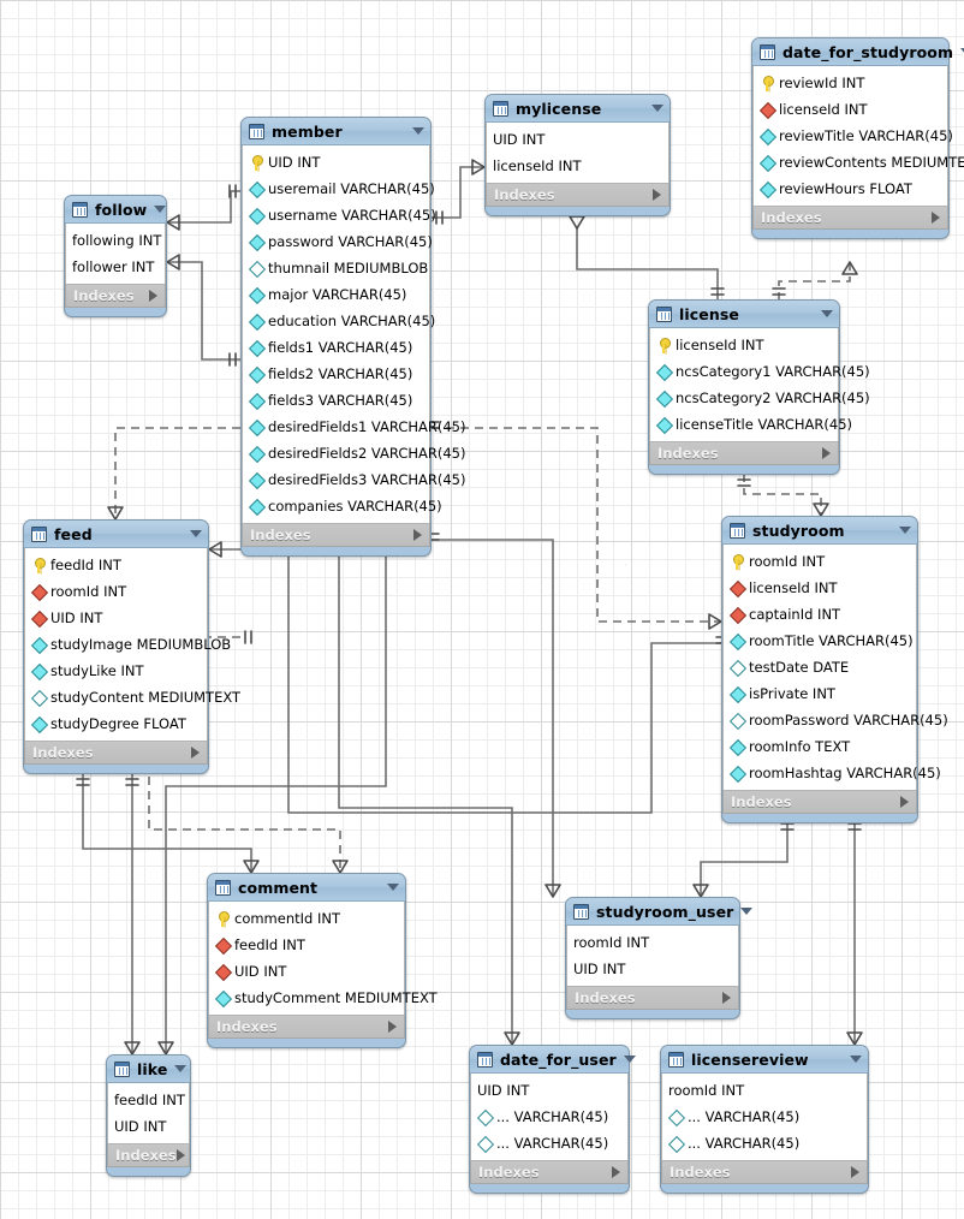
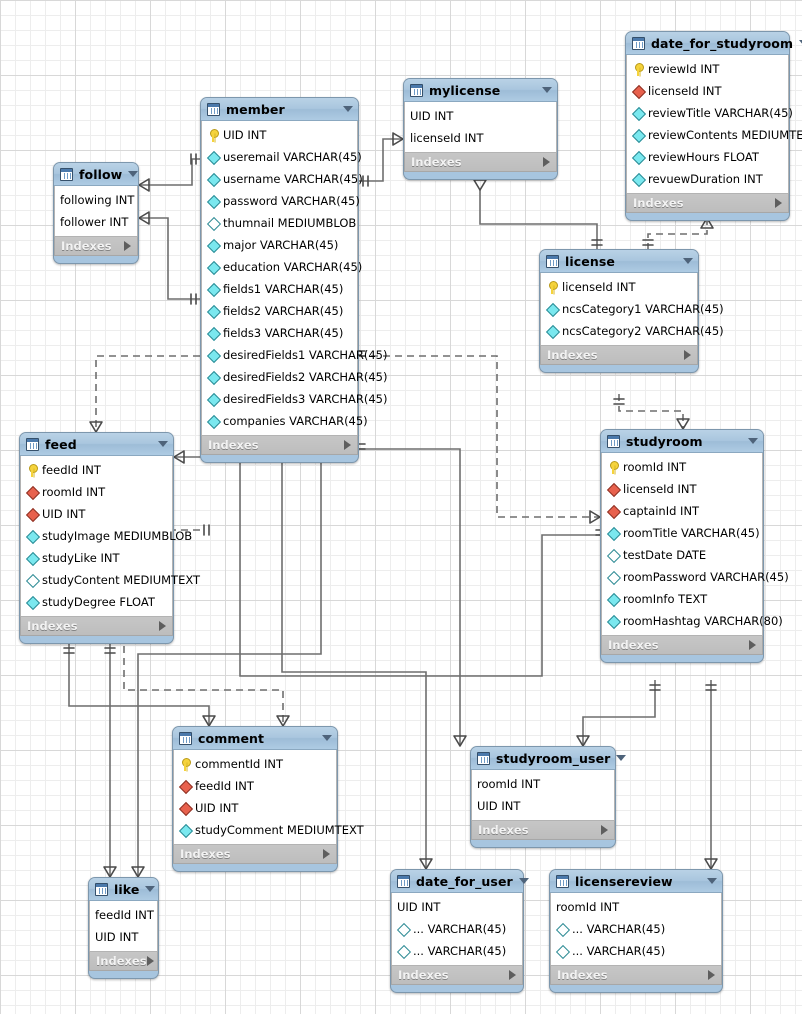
  date_for_studyroom
  reviewId INT
  licenseId INT
  reviewTitle VARCHAR(45)
  reviewContents MEDIUMTE
  reviewHours FLOAT
+ revuewDuration INT
  Indexes
  mylicense
  UID INT
  licenseId INT
  Indexes
  member
  UID INT
  useremail VARCHAR(45)
  username VARCHAR(45)
  password VARCHAR(45)
  thumnail MEDIUMBLOB
  major VARCHAR(45)
  education VARCHAR(45)
  fields1 VARCHAR(45)
  fields2 VARCHAR(45)
  fields3 VARCHAR(45)
  desiredFields1 VARCHAR(45)
  desiredFields2 VARCHAR(45)
  desiredFields3 VARCHAR(45)
  companies VARCHAR(45)
  Indexes
  follow
  following INT
  follower INT
  Indexes
  license
  licenseId INT
  ncsCategory1 VARCHAR(45)
  ncsCategory2 VARCHAR(45)
- licenseTitle VARCHAR(45)
  Indexes
  feed
  feedId INT
  roomId INT
  UID INT
  studyImage MEDIUMBLOB
  studyLike INT
  studyContent MEDIUMTEXT
  studyDegree FLOAT
  Indexes
  studyroom
  roomId INT
  licenseId INT
  captainId INT
  roomTitle VARCHAR(45)
  testDate DATE
- isPrivate INT
  roomPassword VARCHAR(45)
  roomInfo TEXT
- roomHashtag VARCHAR(45)
+ roomHashtag VARCHAR(80)
  Indexes
  comment
  commentId INT
  feedId INT
  UID INT
  studyComment MEDIUMTEXT
  Indexes
  studyroom_user
  roomId INT
  UID INT
  Indexes
  like
  feedId INT
  UID INT
  Indexes
  date_for_user
  UID INT
  ... VARCHAR(45)
  ... VARCHAR(45)
  Indexes
  licensereview
  roomId INT
  ... VARCHAR(45)
  ... VARCHAR(45)
  Indexes
